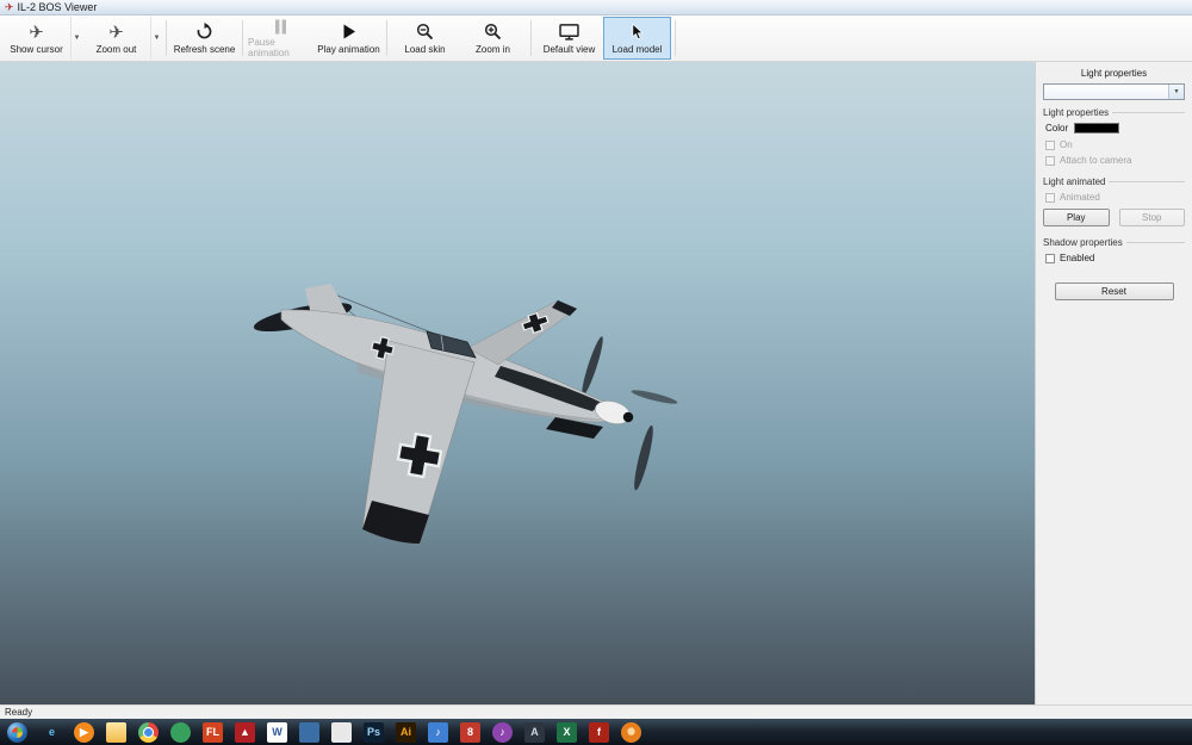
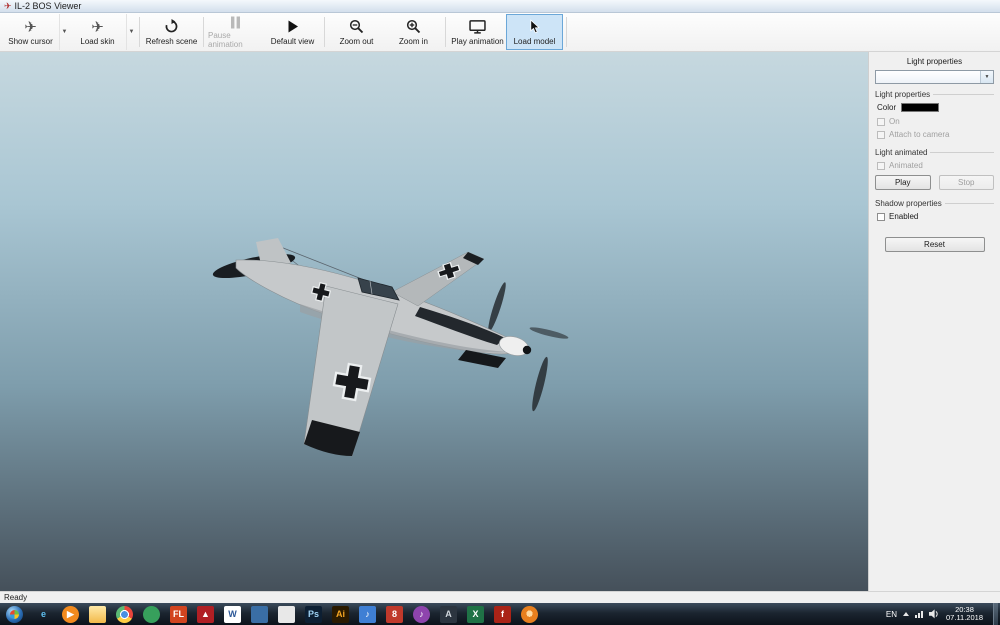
  ✈
  IL-2 BOS Viewer
  ✈
  Show cursor
  ✈
- Zoom out
+ Load skin
  Refresh scene
  Pause animation
- Play animation
+ Default view
- Load skin
+ Zoom out
  Zoom in
- Default view
+ Play animation
  Load model
  Light properties
  Light properties
  Color
  On
  Attach to camera
  Light animated
  Animated
  Play
  Stop
  Shadow properties
  Enabled
  Reset
  Ready
  e
  ▶
  FL
  ▲
  W
  Ps
  Ai
  ♪
  8
  ♪
  A
  X
  f
+ EN
+ 20:38
+ 07.11.2018
